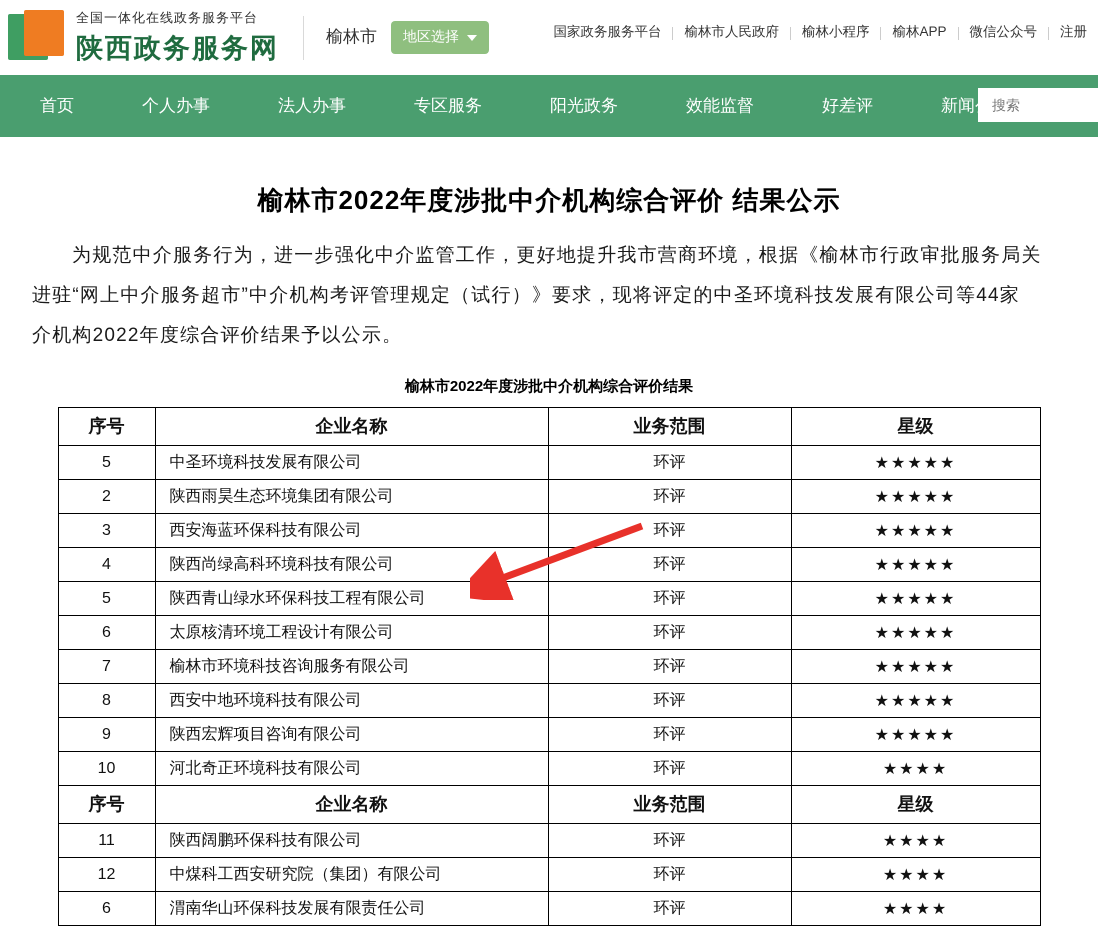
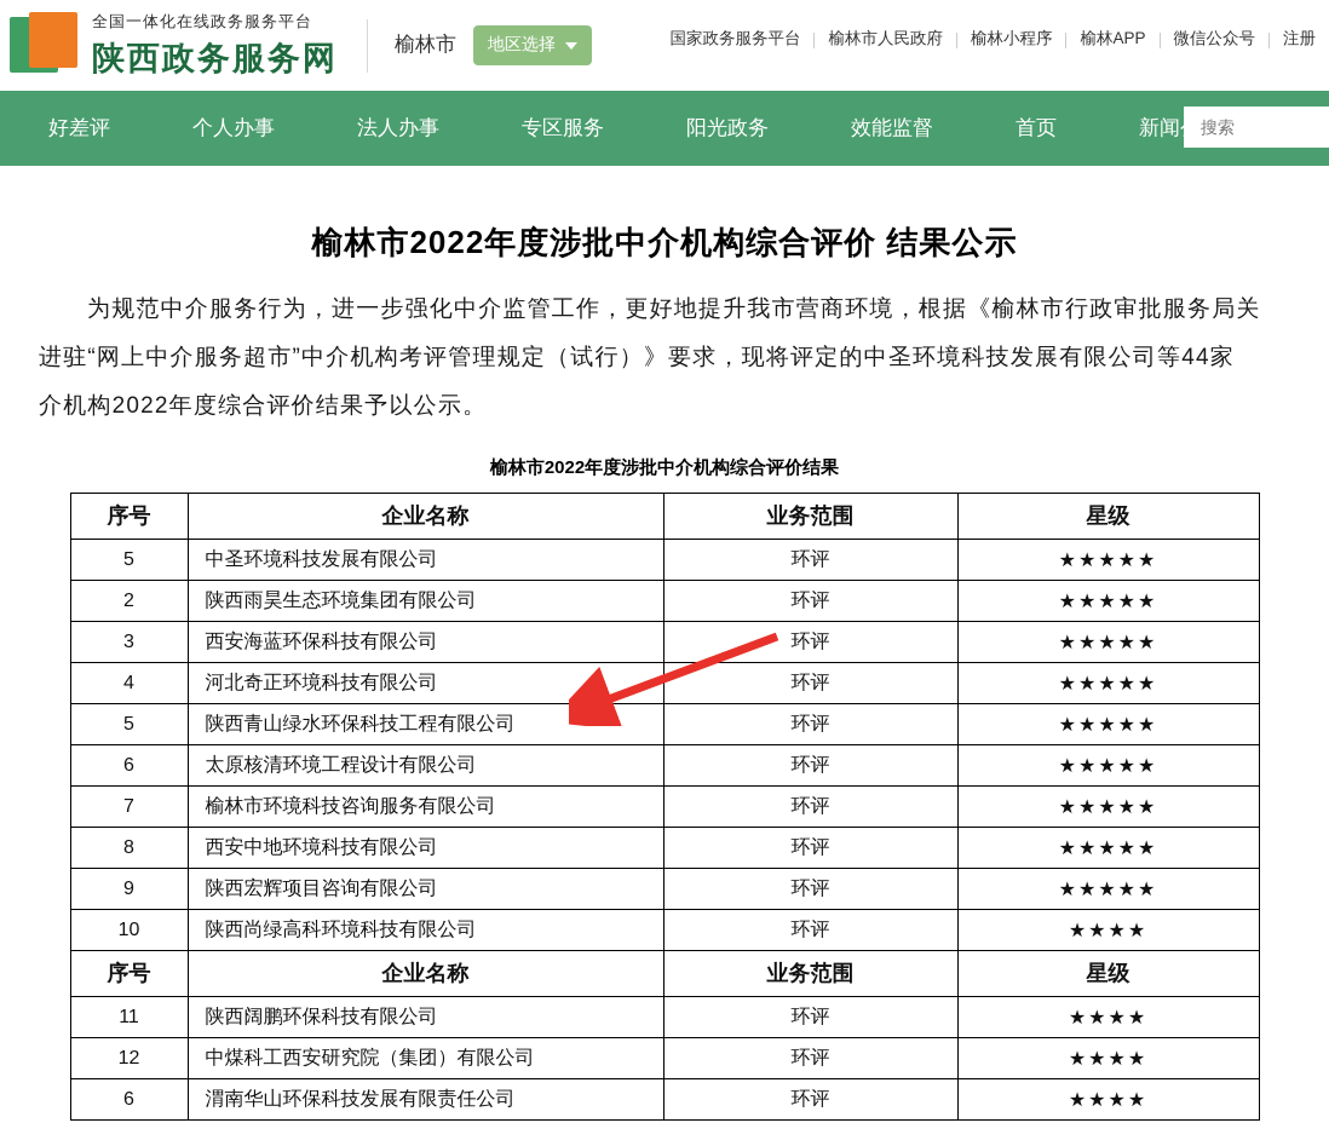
  全国一体化在线政务服务平台
  陕西政务服务网
  榆林市
  地区选择
  国家政务服务平台
  榆林市人民政府
  榆林小程序
  榆林APP
  微信公众号
  注册
- 首页
+ 好差评
  个人办事
  法人办事
  专区服务
  阳光政务
  效能监督
- 好差评
+ 首页
  搜索
  榆林市2022年度涉批中介机构综合评价 结果公示
  为规范中介服务行为，进一步强化中介监管工作，更好地提升我市营商环境，根据《榆林市行政审批服务局关
  进驻“网上中介服务超市”中介机构考评管理规定（试行）》要求，现将评定的中圣环境科技发展有限公司等44家
  介机构2022年度综合评价结果予以公示。
  榆林市2022年度涉批中介机构综合评价结果
  序号	企业名称	业务范围	星级
  5	中圣环境科技发展有限公司	环评	★★★★★
  2	陕西雨昊生态环境集团有限公司	环评	★★★★★
  3	西安海蓝环保科技有限公司	环评	★★★★★
- 4	陕西尚绿高科环境科技有限公司	环评	★★★★★
+ 4	河北奇正环境科技有限公司	环评	★★★★★
  5	陕西青山绿水环保科技工程有限公司	环评	★★★★★
  6	太原核清环境工程设计有限公司	环评	★★★★★
  7	榆林市环境科技咨询服务有限公司	环评	★★★★★
  8	西安中地环境科技有限公司	环评	★★★★★
  9	陕西宏辉项目咨询有限公司	环评	★★★★★
- 10	河北奇正环境科技有限公司	环评	★★★★
+ 10	陕西尚绿高科环境科技有限公司	环评	★★★★
  序号	企业名称	业务范围	星级
  11	陕西阔鹏环保科技有限公司	环评	★★★★
  12	中煤科工西安研究院（集团）有限公司	环评	★★★★
  6	渭南华山环保科技发展有限责任公司	环评	★★★★
